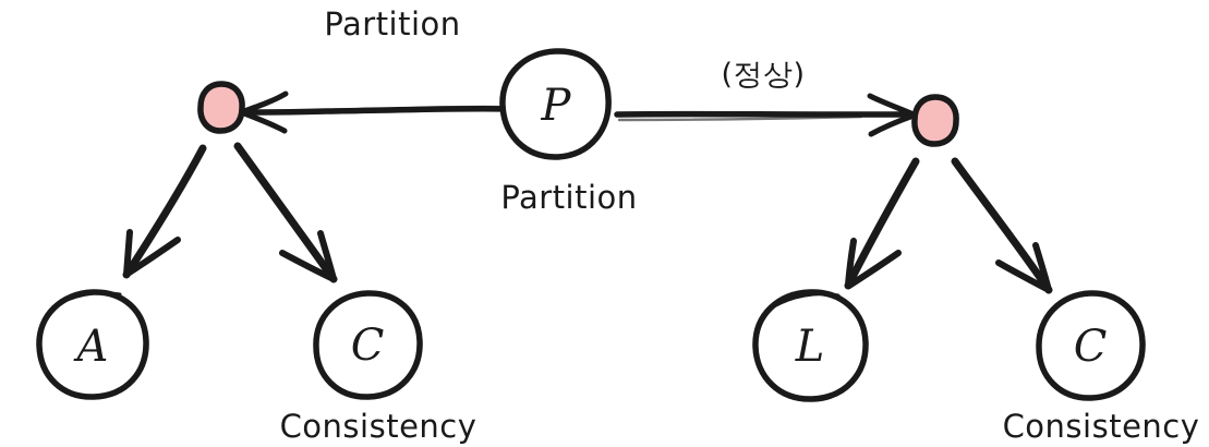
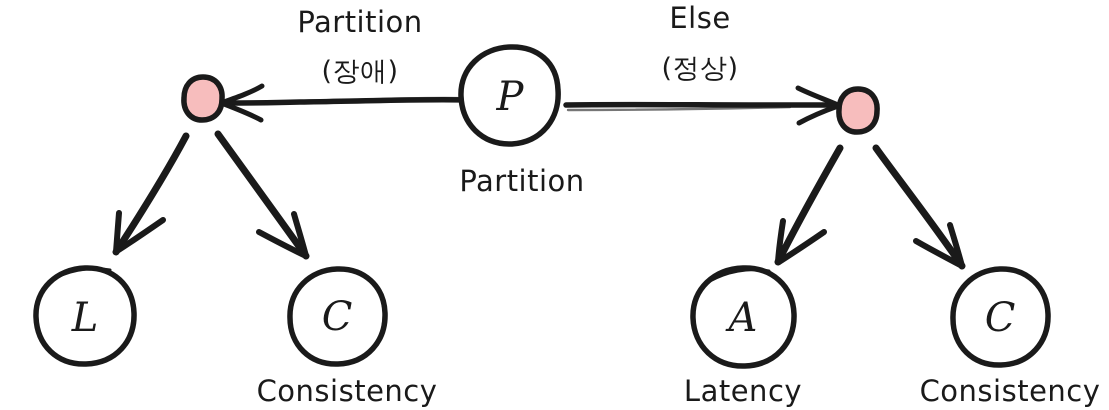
  P
  Partition
  Partition
+ (장애)
+ Else
  (정상)
- A
+ L
  C
  Consistency
- L
+ A
+ Latency
  C
  Consistency
